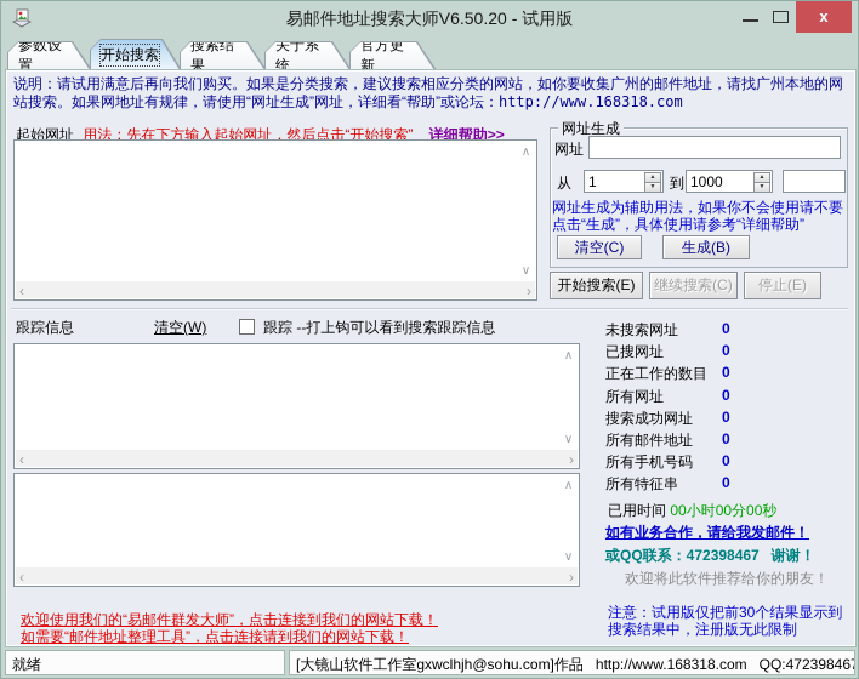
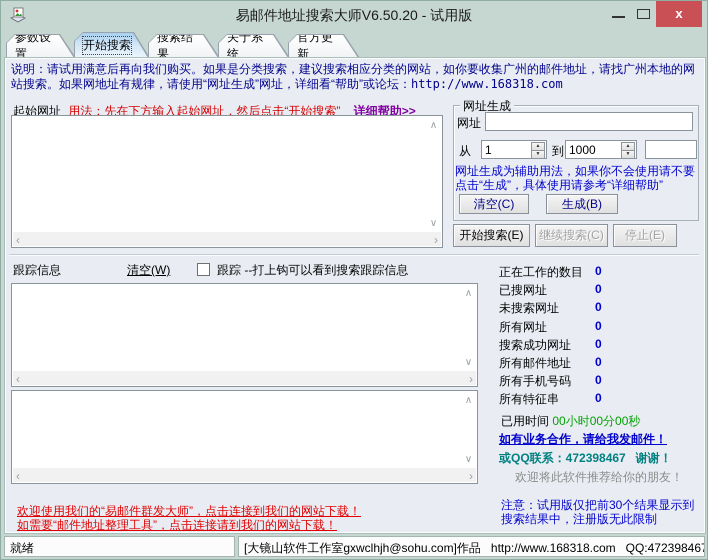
  易邮件地址搜索大师V6.50.20 - 试用版
  x
  参数设置
  开始搜索
  搜索结果
  关于系统
  官方更新
  说明：请试用满意后再向我们购买。如果是分类搜索，建议搜索相应分类的网站，如你要收集广州的邮件地址，请找广州本地的网站搜索。如果网地址有规律，请使用“网址生成”网址，详细看“帮助”或论坛：http://www.168318.com
  起始网址 用法：先在下方输入起始网址，然后点击“开始搜索” 详细帮助>>
  ∧
  ∨
  ‹
  ›
  网址生成
  网址
  从
  1
  到
  1000
  网址生成为辅助用法，如果你不会使用请不要点击“生成”，具体使用请参考“详细帮助”
  清空(C)
  生成(B)
  开始搜索(E)
  继续搜索(C)
  停止(E)
  跟踪信息
  清空(W)
  跟踪 --打上钩可以看到搜索跟踪信息
  ∧
  ∨
  ‹
  ›
  ∧
  ∨
  ‹
  ›
- 未搜索网址
+ 正在工作的数目
  0
  已搜网址
  0
- 正在工作的数目
+ 未搜索网址
  0
  所有网址
  0
  搜索成功网址
  0
  所有邮件地址
  0
  所有手机号码
  0
  所有特征串
  0
  已用时间 00小时00分00秒
  如有业务合作，请给我发邮件！
  或QQ联系：472398467 谢谢！
  欢迎将此软件推荐给你的朋友！
  欢迎使用我们的“易邮件群发大师”，点击连接到我们的网站下载！
  如需要“邮件地址整理工具”，点击连接请到我们的网站下载！
  注意：试用版仅把前30个结果显示到搜索结果中，注册版无此限制
  就绪
  [大镜山软件工作室gxwclhjh@sohu.com]作品 http://www.168318.com QQ:472398467
